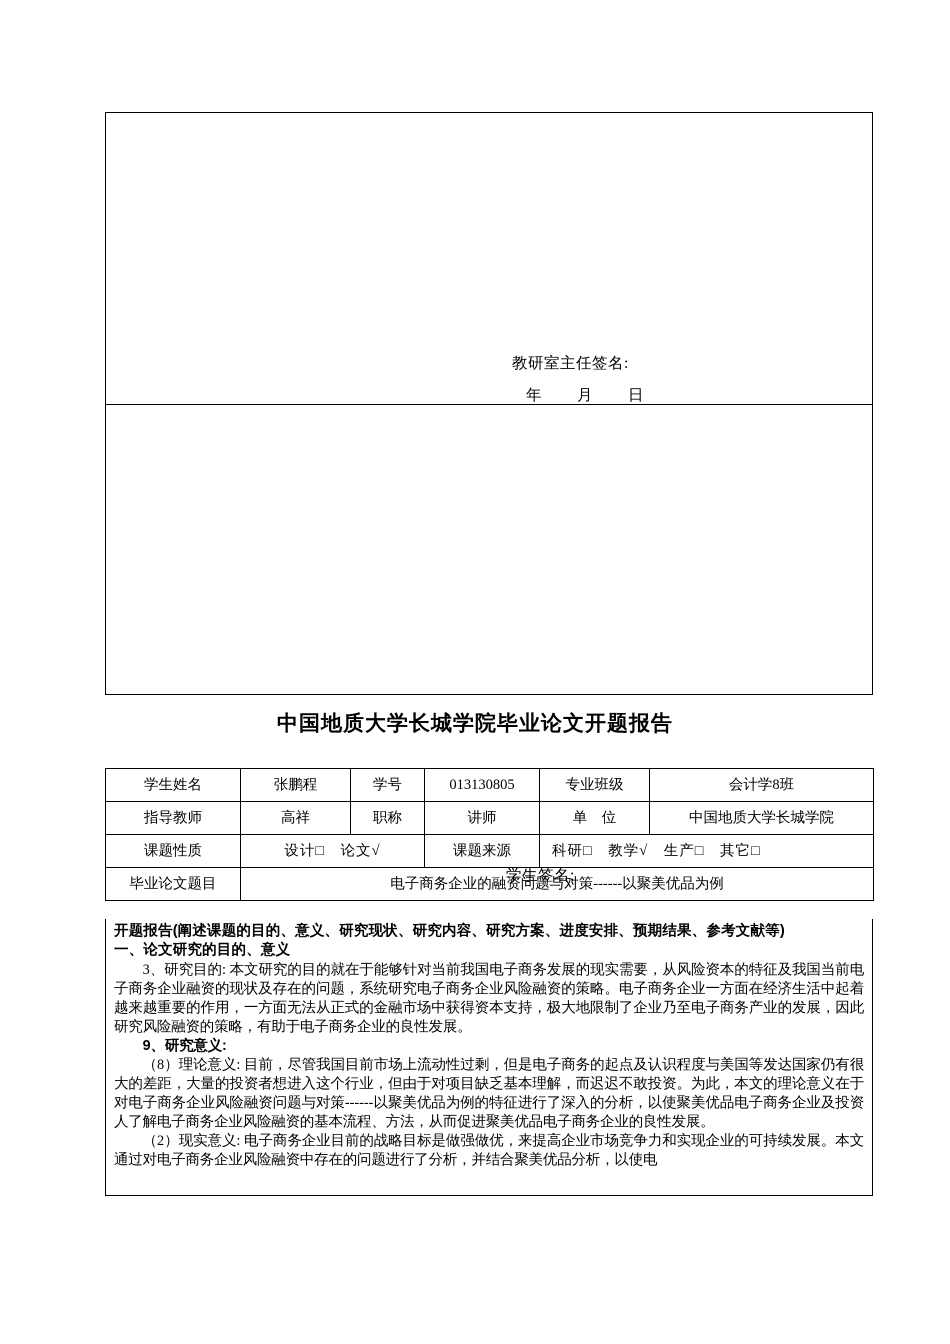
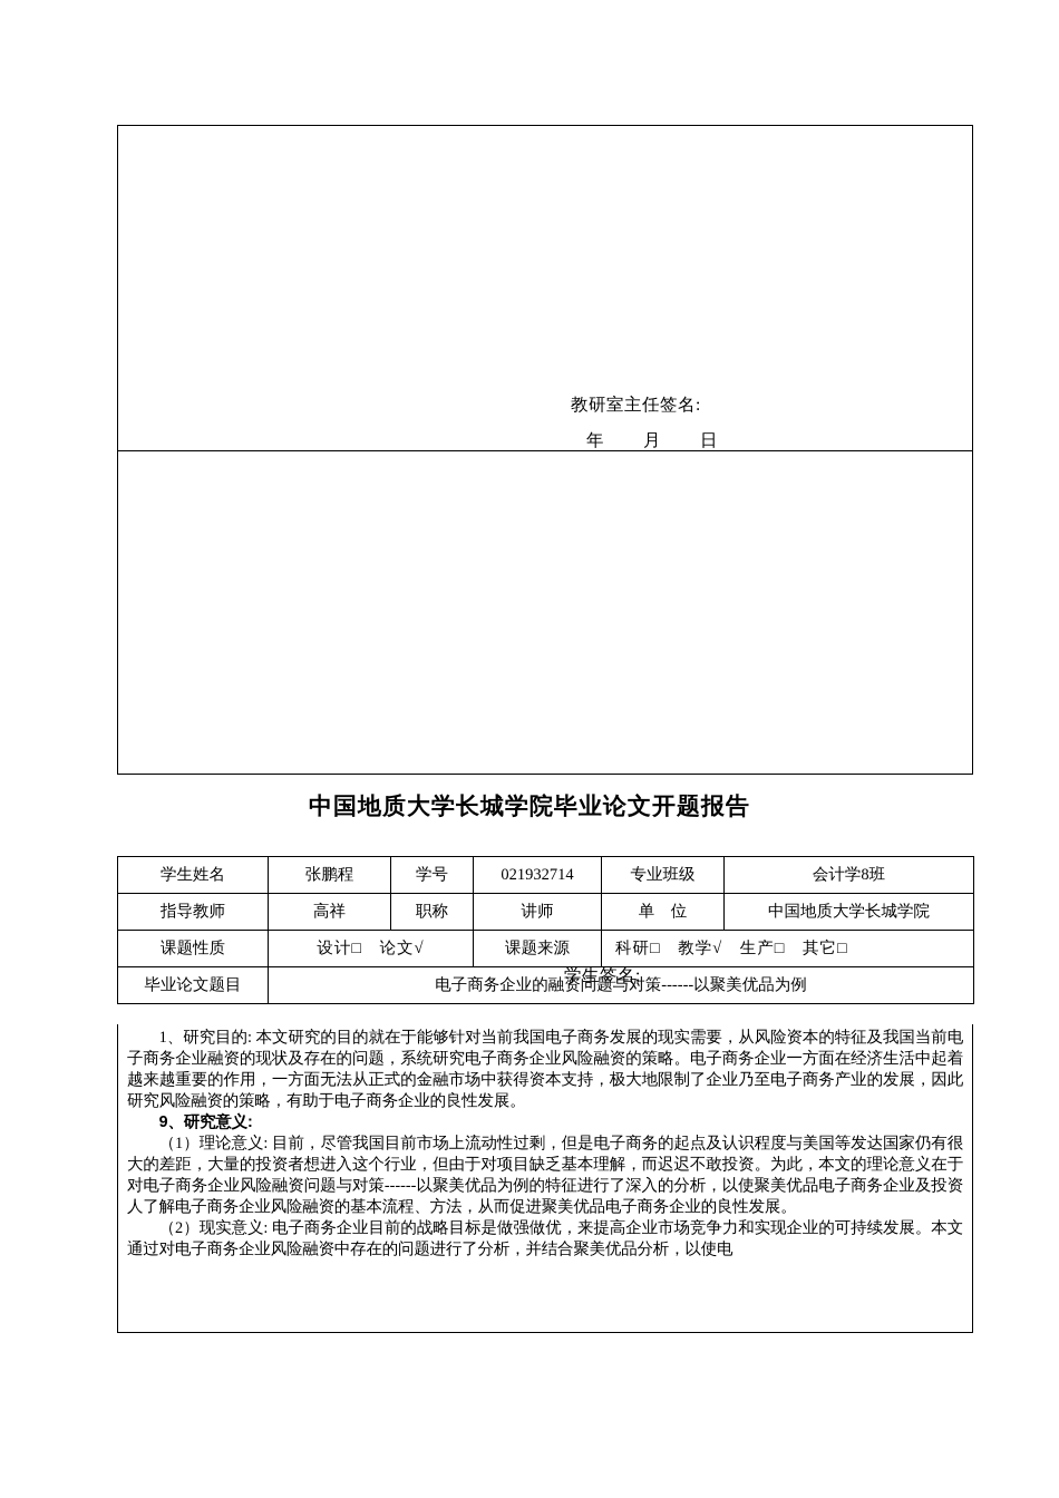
  教研室主任签名:
  年 月 日
  学生签名;
  中国地质大学长城学院毕业论文开题报告
- 学生姓名	张鹏程	学号	013130805	专业班级	会计学8班
+ 学生姓名	张鹏程	学号	021932714	专业班级	会计学8班
  指导教师	高祥	职称	讲师	单 位	中国地质大学长城学院
  课题性质	设计□ 论文√	课题来源	科研□ 教学√ 生产□ 其它□
  毕业论文题目	电子商务企业的融资问题与对策------以聚美优品为例
- 开题报告(阐述课题的目的、意义、研究现状、研究内容、研究方案、进度安排、预期结果、参考文献等)
- 一、论文研究的目的、意义
- 3、研究目的: 本文研究的目的就在于能够针对当前我国电子商务发展的现实需要，从风险资本的特征及我国当前电子商务企业融资的现状及存在的问题，系统研究电子商务企业风险融资的策略。电子商务企业一方面在经济生活中起着越来越重要的作用，一方面无法从正式的金融市场中获得资本支持，极大地限制了企业乃至电子商务产业的发展，因此研究风险融资的策略，有助于电子商务企业的良性发展。
+ 1、研究目的: 本文研究的目的就在于能够针对当前我国电子商务发展的现实需要，从风险资本的特征及我国当前电子商务企业融资的现状及存在的问题，系统研究电子商务企业风险融资的策略。电子商务企业一方面在经济生活中起着越来越重要的作用，一方面无法从正式的金融市场中获得资本支持，极大地限制了企业乃至电子商务产业的发展，因此研究风险融资的策略，有助于电子商务企业的良性发展。
  9、研究意义:
- （8）理论意义: 目前，尽管我国目前市场上流动性过剩，但是电子商务的起点及认识程度与美国等发达国家仍有很大的差距，大量的投资者想进入这个行业，但由于对项目缺乏基本理解，而迟迟不敢投资。为此，本文的理论意义在于对电子商务企业风险融资问题与对策------以聚美优品为例的特征进行了深入的分析，以使聚美优品电子商务企业及投资人了解电子商务企业风险融资的基本流程、方法，从而促进聚美优品电子商务企业的良性发展。
+ （1）理论意义: 目前，尽管我国目前市场上流动性过剩，但是电子商务的起点及认识程度与美国等发达国家仍有很大的差距，大量的投资者想进入这个行业，但由于对项目缺乏基本理解，而迟迟不敢投资。为此，本文的理论意义在于对电子商务企业风险融资问题与对策------以聚美优品为例的特征进行了深入的分析，以使聚美优品电子商务企业及投资人了解电子商务企业风险融资的基本流程、方法，从而促进聚美优品电子商务企业的良性发展。
  （2）现实意义: 电子商务企业目前的战略目标是做强做优，来提高企业市场竞争力和实现企业的可持续发展。本文通过对电子商务企业风险融资中存在的问题进行了分析，并结合聚美优品分析，以使电
